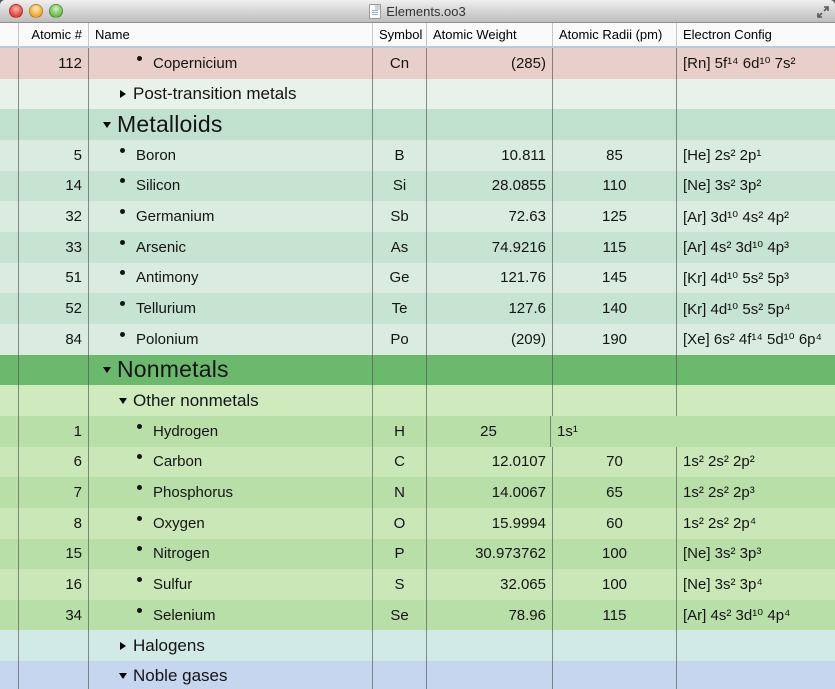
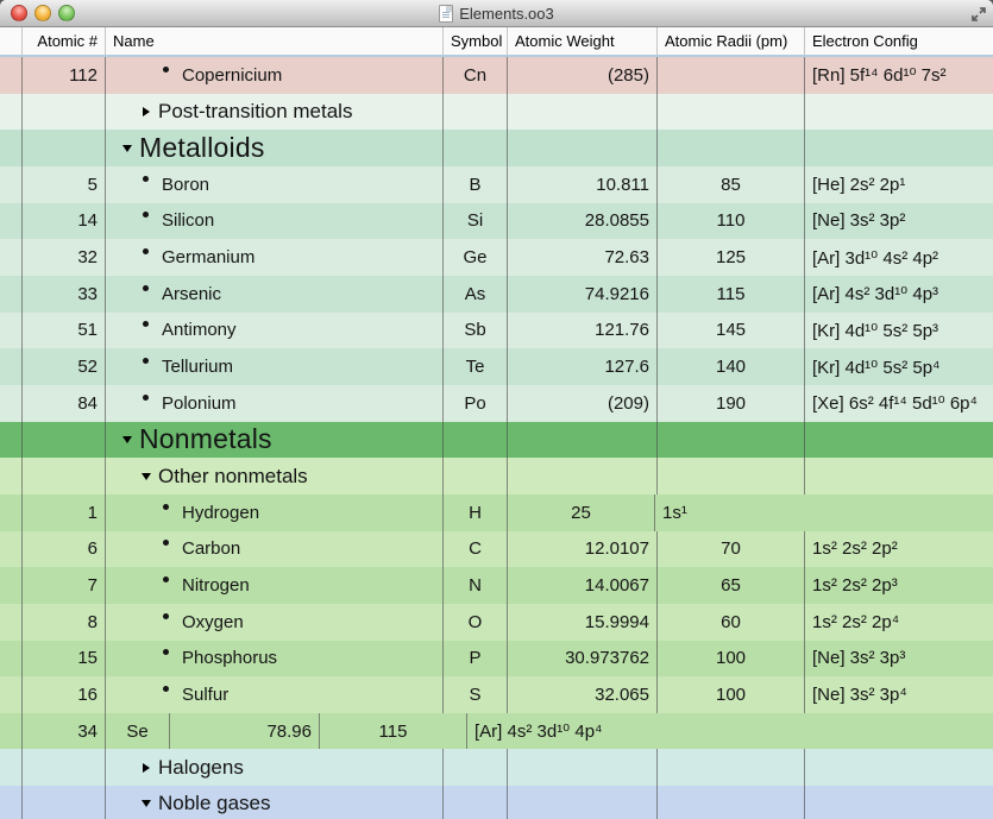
  Elements.oo3
  Atomic #
  Name
  Symbol
  Atomic Weight
  Atomic Radii (pm)
  Electron Config
  112
  Copernicium
  Cn
  (285)
  [Rn] 5f¹⁴ 6d¹⁰ 7s²
  Post-transition metals
  Metalloids
  5
  Boron
  B
  10.811
  85
  [He] 2s² 2p¹
  14
  Silicon
  Si
  28.0855
  110
  [Ne] 3s² 3p²
  32
  Germanium
- Sb
+ Ge
  72.63
  125
  [Ar] 3d¹⁰ 4s² 4p²
  33
  Arsenic
  As
  74.9216
  115
  [Ar] 4s² 3d¹⁰ 4p³
  51
  Antimony
- Ge
+ Sb
  121.76
  145
  [Kr] 4d¹⁰ 5s² 5p³
  52
  Tellurium
  Te
  127.6
  140
  [Kr] 4d¹⁰ 5s² 5p⁴
  84
  Polonium
  Po
  (209)
  190
  [Xe] 6s² 4f¹⁴ 5d¹⁰ 6p⁴
  Nonmetals
  Other nonmetals
  1
  Hydrogen
  H
  25
  1s¹
  6
  Carbon
  C
  12.0107
  70
  1s² 2s² 2p²
  7
- Phosphorus
+ Nitrogen
  N
  14.0067
  65
  1s² 2s² 2p³
  8
  Oxygen
  O
  15.9994
  60
  1s² 2s² 2p⁴
  15
- Nitrogen
+ Phosphorus
  P
  30.973762
  100
  [Ne] 3s² 3p³
  16
  Sulfur
  S
  32.065
  100
  [Ne] 3s² 3p⁴
  34
- Selenium
  Se
  78.96
  115
  [Ar] 4s² 3d¹⁰ 4p⁴
  Halogens
  Noble gases
